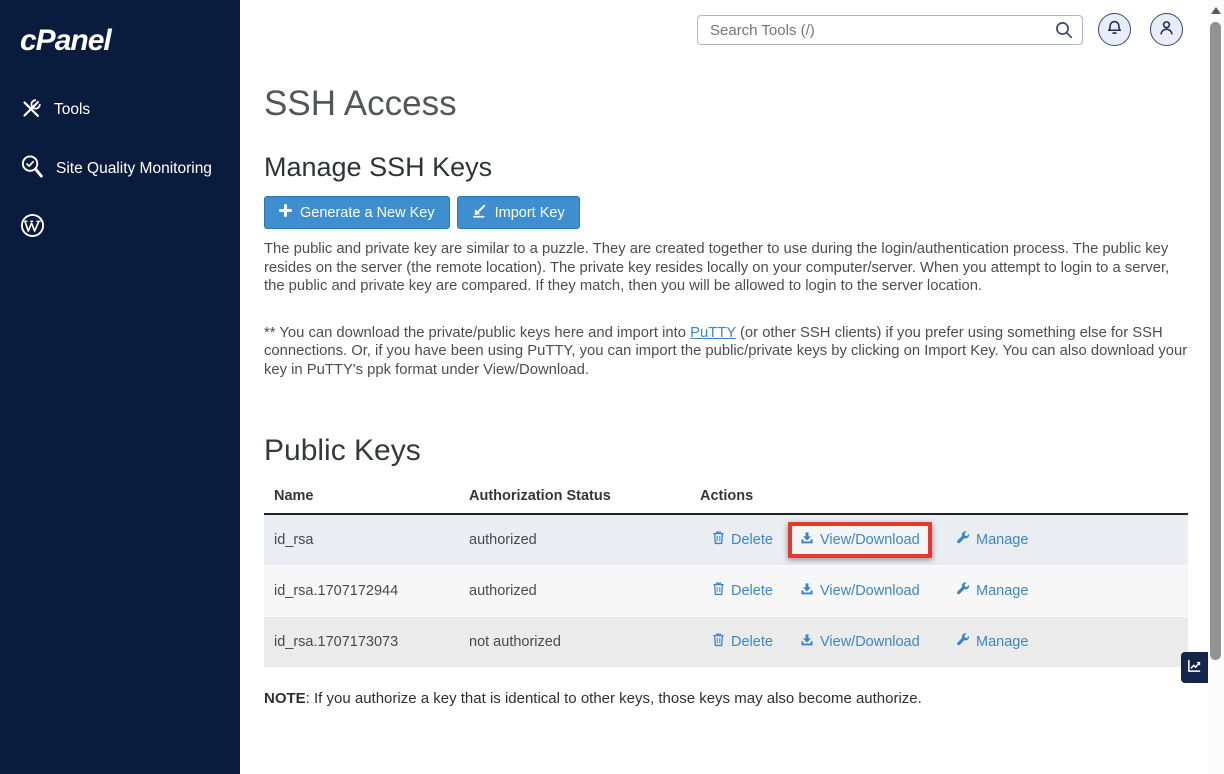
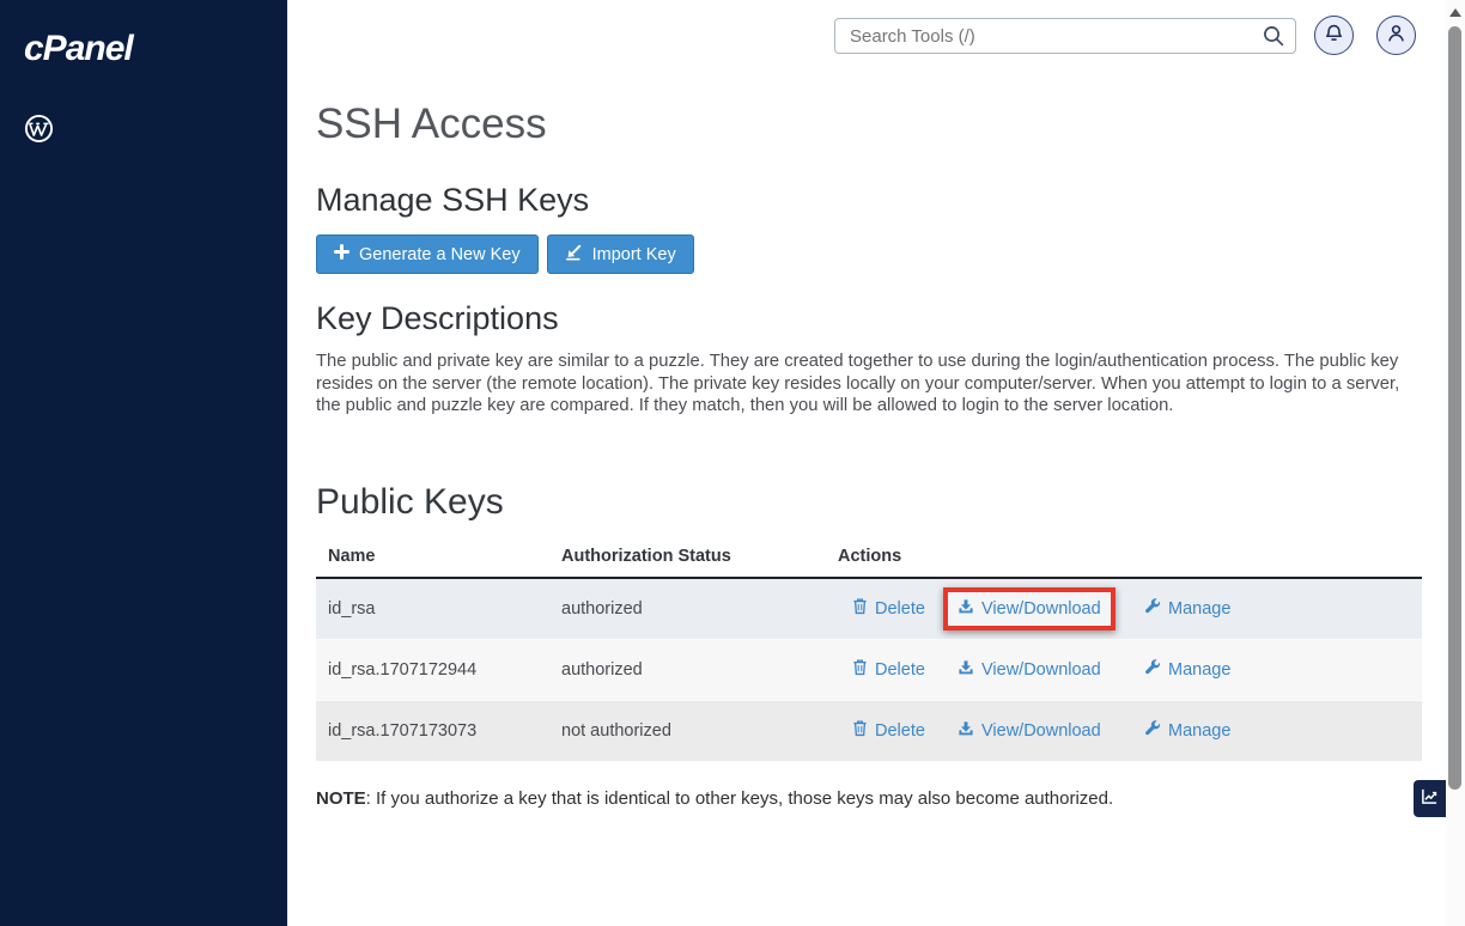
  cPanel
- Tools
- Site Quality Monitoring
  Search Tools (/)
  SSH Access
  Manage SSH Keys
  Generate a New Key
  Import Key
+ Key Descriptions
- The public and private key are similar to a puzzle. They are created together to use during the login/authentication process. The public key resides on the server (the remote location). The private key resides locally on your computer/server. When you attempt to login to a server, the public and private key are compared. If they match, then you will be allowed to login to the server location.
+ The public and private key are similar to a puzzle. They are created together to use during the login/authentication process. The public key resides on the server (the remote location). The private key resides locally on your computer/server. When you attempt to login to a server, the public and puzzle key are compared. If they match, then you will be allowed to login to the server location.
- ** You can download the private/public keys here and import into PuTTY (or other SSH clients) if you prefer using something else for SSH connections. Or, if you have been using PuTTY, you can import the public/private keys by clicking on Import Key. You can also download your key in PuTTY's ppk format under View/Download.
  Public Keys
  Name
  Authorization Status
  Actions
  id_rsa
  authorized
  Delete
  View/Download
  Manage
  id_rsa.1707172944
  authorized
  Delete
  View/Download
  Manage
  id_rsa.1707173073
  not authorized
  Delete
  View/Download
  Manage
- NOTE: If you authorize a key that is identical to other keys, those keys may also become authorize.
+ NOTE: If you authorize a key that is identical to other keys, those keys may also become authorized.
